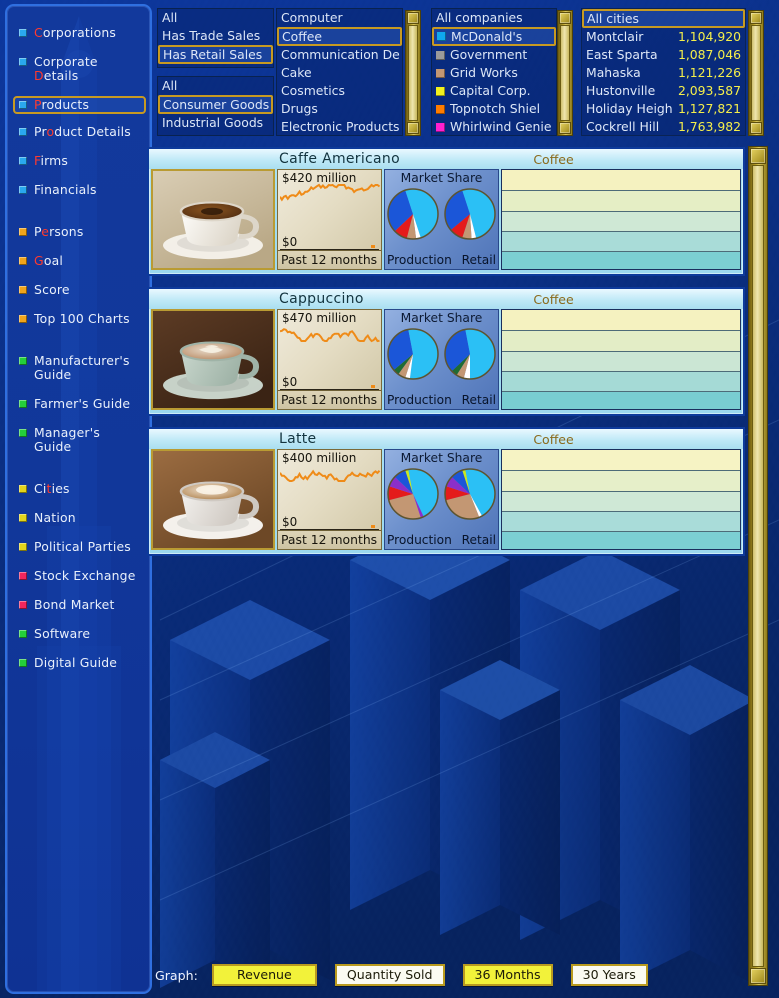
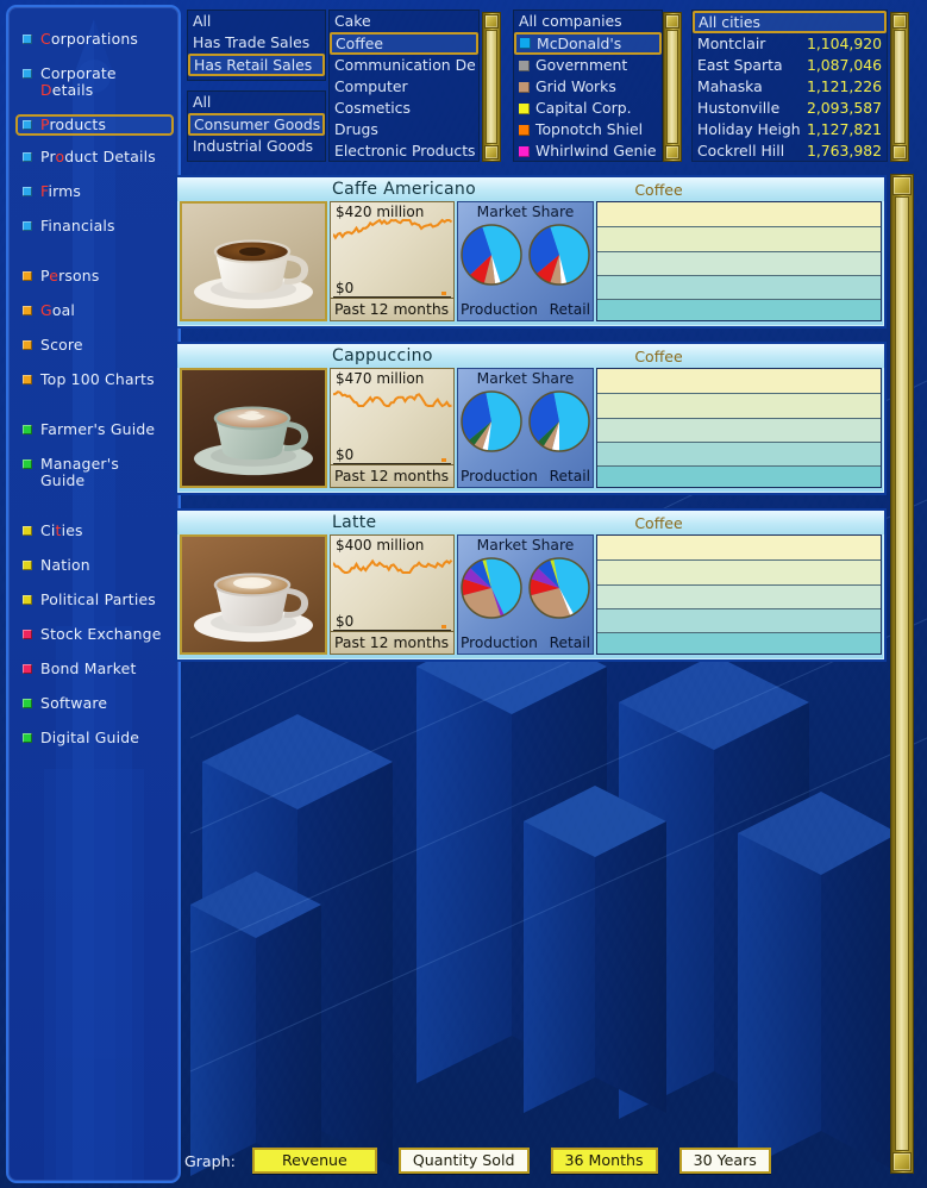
  Corporations
  Corporate Details
  Products
  Product Details
  Firms
  Financials
  Persons
  Goal
  Score
  Top 100 Charts
- Manufacturer's Guide
  Farmer's Guide
  Manager's Guide
  Cities
  Nation
  Political Parties
  Stock Exchange
  Bond Market
  Software
  Digital Guide
  All
  Has Trade Sales
  Has Retail Sales
  All
  Consumer Goods
  Industrial Goods
- Computer
+ Cake
  Coffee
  Communication De
- Cake
+ Computer
  Cosmetics
  Drugs
  Electronic Products
  All companies
  McDonald's
  Government
  Grid Works
  Capital Corp.
  Topnotch Shiel
  Whirlwind Genie
  All cities
  Montclair
  1,104,920
  East Sparta
  1,087,046
  Mahaska
  1,121,226
  Hustonville
  2,093,587
  Holiday Heigh
  1,127,821
  Cockrell Hill
  1,763,982
  Caffe Americano
  Coffee
  $420 million
  $0
  Past 12 months
  Market Share
  Production
  Retail
  Cappuccino
  Coffee
  $470 million
  $0
  Past 12 months
  Market Share
  Production
  Retail
  Latte
  Coffee
  $400 million
  $0
  Past 12 months
  Market Share
  Production
  Retail
  Graph:
  Revenue
  Quantity Sold
  36 Months
  30 Years
